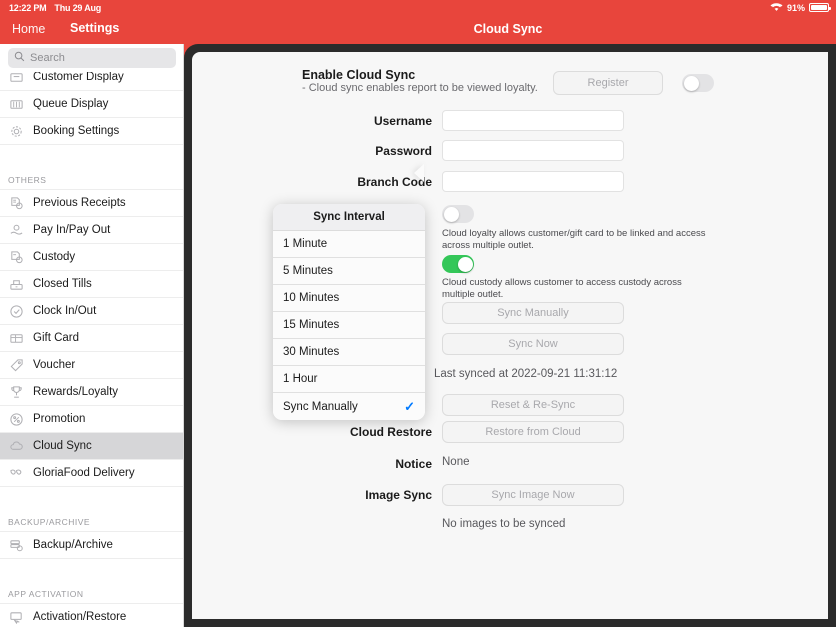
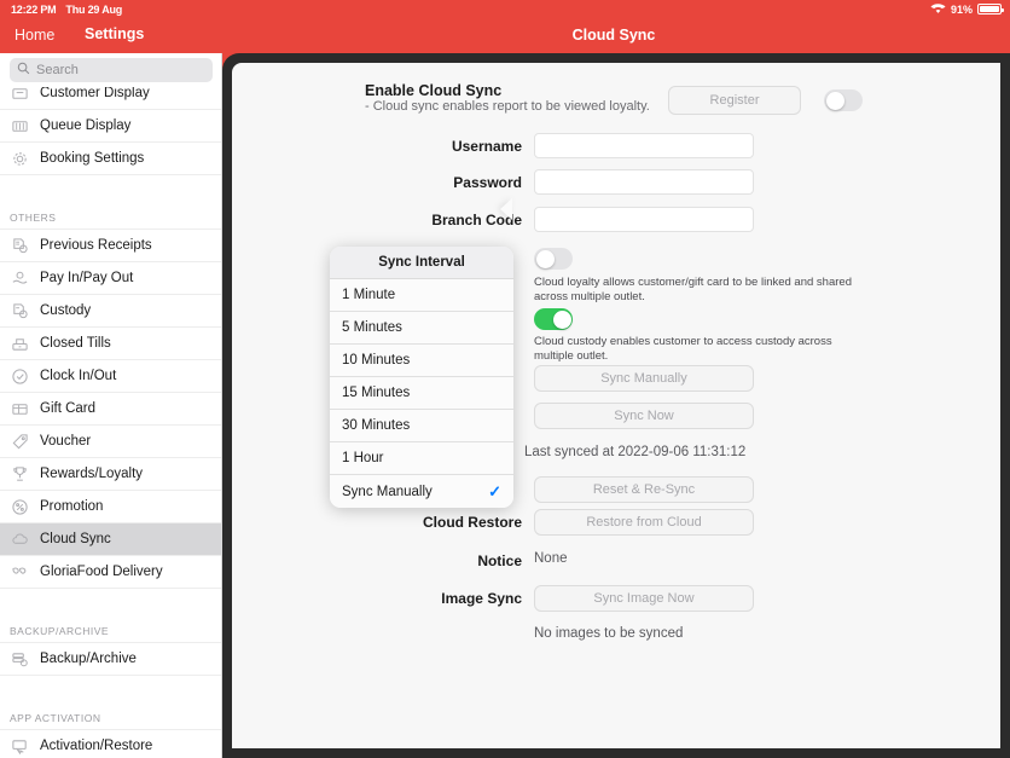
  12:22 PM
  Thu 29 Aug
  91%
  Home
  Settings
  Cloud Sync
  Customer Display
  Queue Display
  Booking Settings
  OTHERS
  Previous Receipts
  Pay In/Pay Out
  Custody
  Closed Tills
  Clock In/Out
  Gift Card
  Voucher
  Rewards/Loyalty
  Promotion
  Cloud Sync
  GloriaFood Delivery
  BACKUP/ARCHIVE
  Backup/Archive
  APP ACTIVATION
  Activation/Restore
  Search
  Enable Cloud Sync
  - Cloud sync enables report to be viewed loyalty.
  Register
  Username
  Password
  Branch Code
- Cloud loyalty allows customer/gift card to be linked and access across multiple outlet.
+ Cloud loyalty allows customer/gift card to be linked and shared across multiple outlet.
- Cloud custody allows customer to access custody across multiple outlet.
+ Cloud custody enables customer to access custody across multiple outlet.
  Sync Manually
  Sync Now
- Last synced at 2022-09-21 11:31:12
+ Last synced at 2022-09-06 11:31:12
  Reset & Re-Sync
  Cloud Restore
  Restore from Cloud
  Notice
  None
  Image Sync
  Sync Image Now
  No images to be synced
  Sync Interval
  1 Minute
  5 Minutes
  10 Minutes
  15 Minutes
  30 Minutes
  1 Hour
  Sync Manually
  ✓
